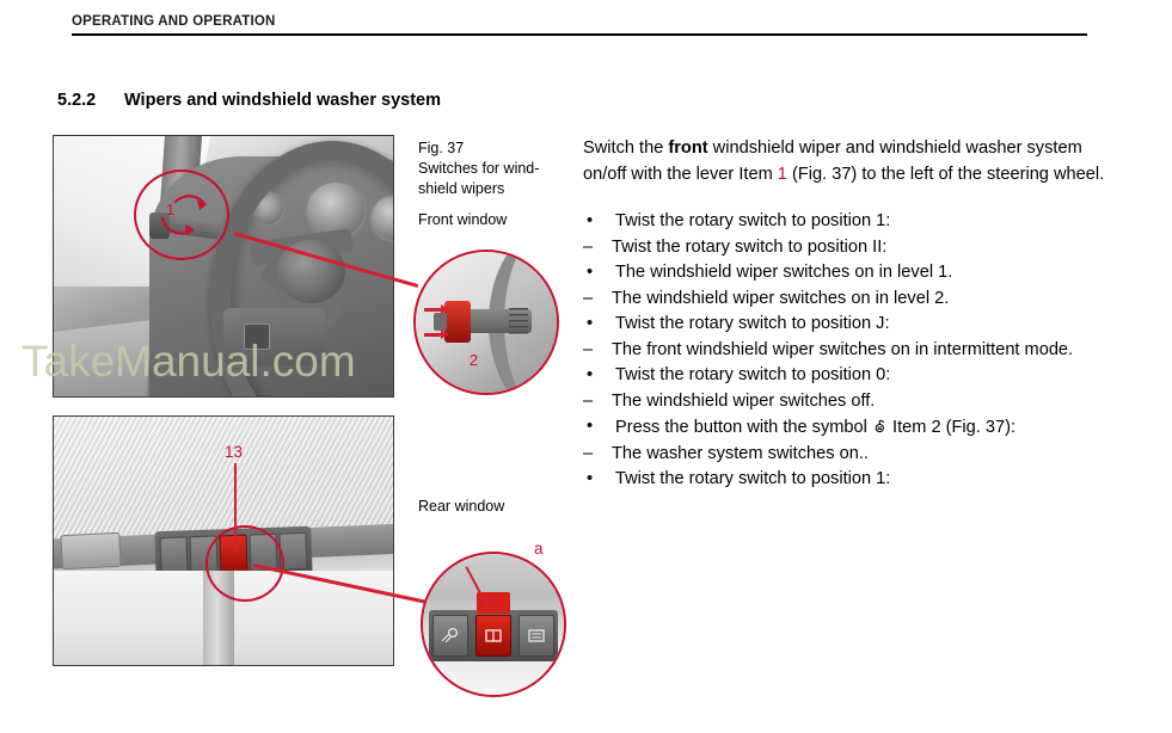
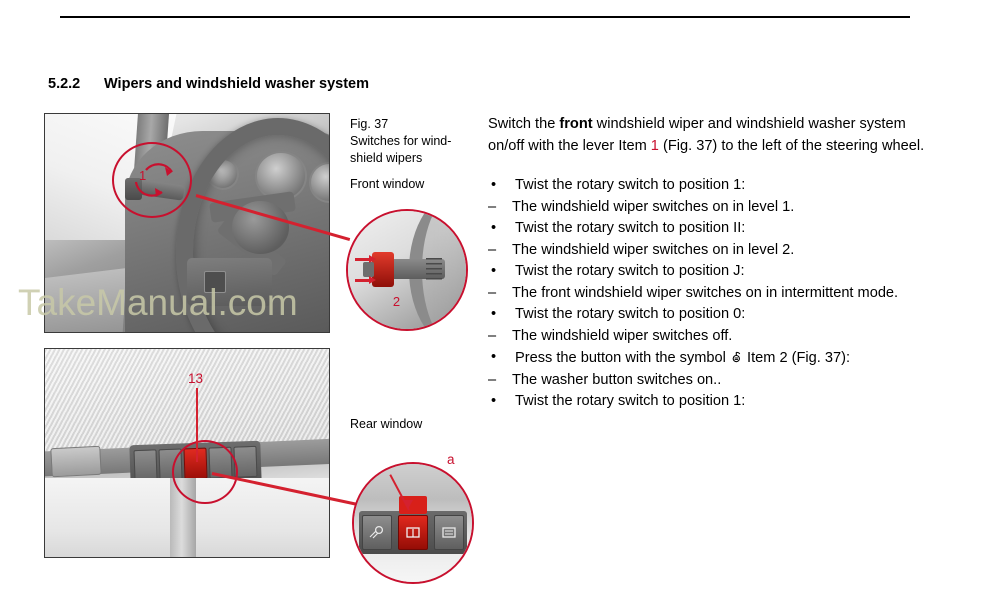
- OPERATING AND OPERATION
  5.2.2 Wipers and windshield washer system
  1
  2
  13
  a
  TakeManual.com
  Fig. 37
  Switches for wind-
  shield wipers
  Front window
  Rear window
  Switch the front windshield wiper and windshield washer system on/off with the lever Item 1 (Fig. 37) to the left of the steering wheel.
  •
  Twist the rotary switch to position 1:
  –
- Twist the rotary switch to position II:
+ The windshield wiper switches on in level 1.
  •
- The windshield wiper switches on in level 1.
+ Twist the rotary switch to position II:
  –
  The windshield wiper switches on in level 2.
  •
  Twist the rotary switch to position J:
  –
  The front windshield wiper switches on in intermittent mode.
  •
  Twist the rotary switch to position 0:
  –
  The windshield wiper switches off.
  •
  Press the button with the symbol Item 2 (Fig. 37):
  –
- The washer system switches on..
+ The washer button switches on..
  •
  Twist the rotary switch to position 1:
